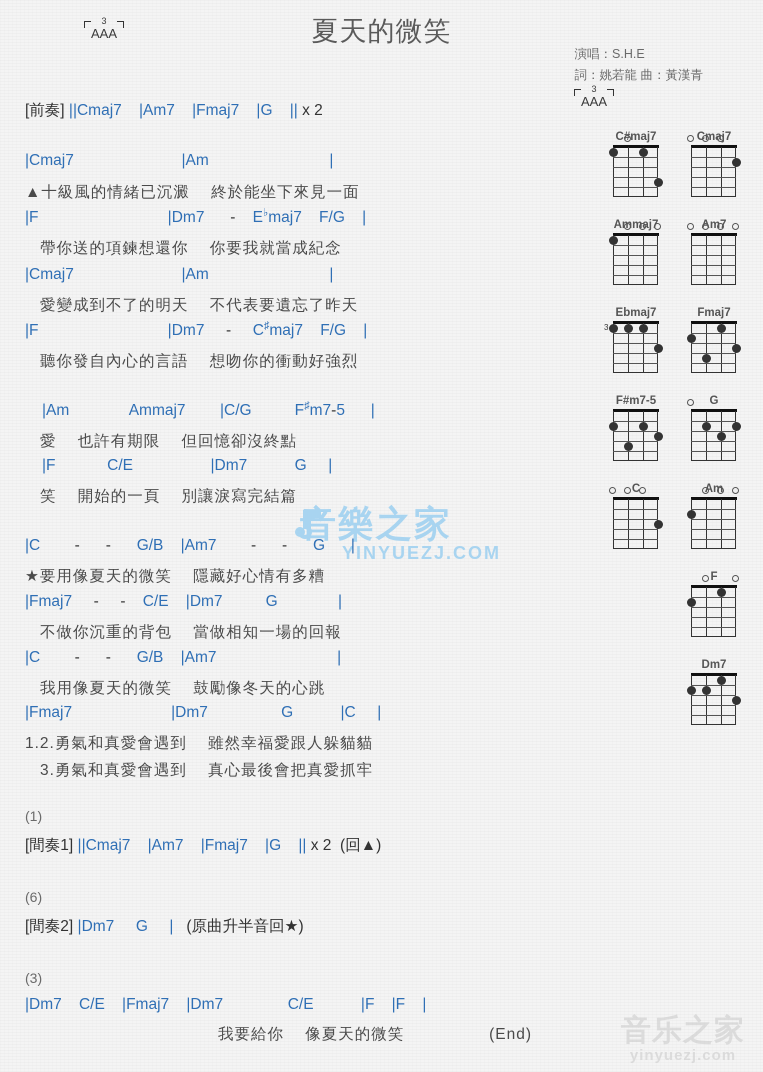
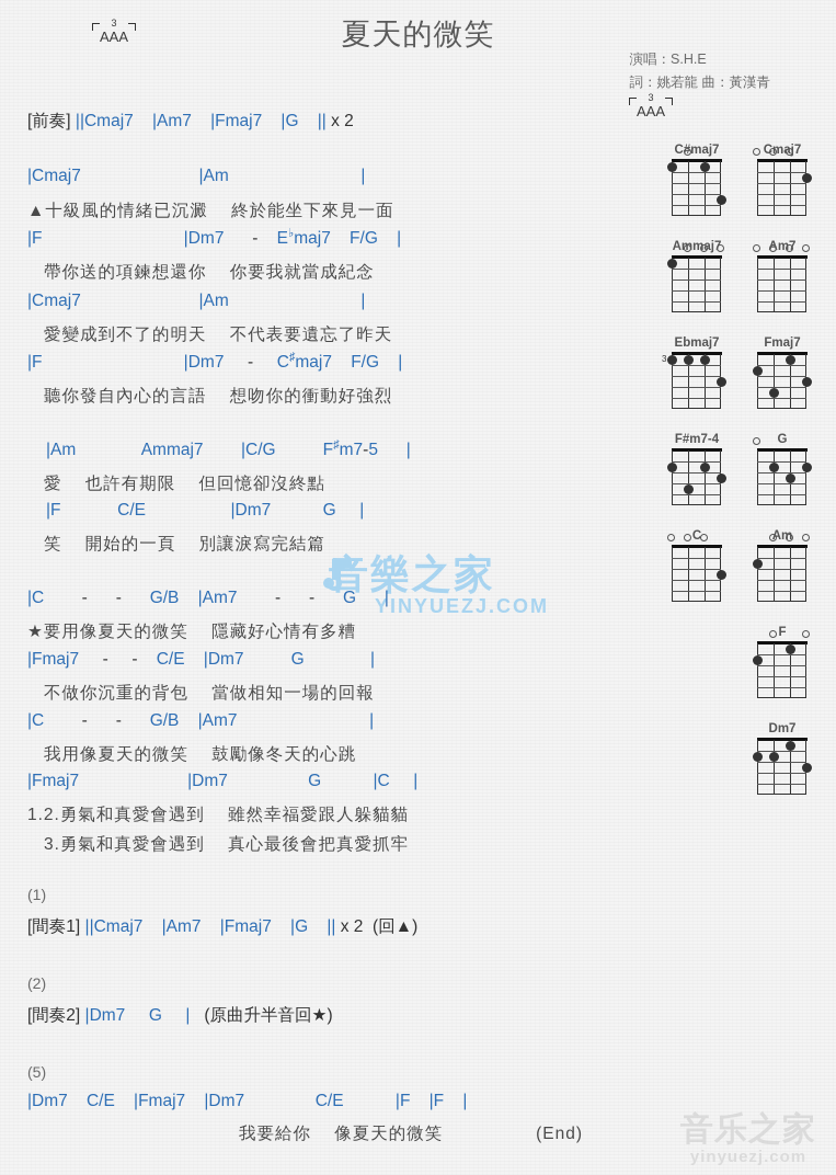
  音樂之家
  YINYUEZJ.COM
  音乐之家
  yinyuezj.com
  夏天的微笑
  3
  AAA
  3
  AAA
  演唱：S.H.E
  詞：姚若龍 曲：黃漢青
  [前奏] ||Cmaj7 |Am7 |Fmaj7 |G || x 2
  |Cmaj7 |Am |
  ▲十級風的情緒已沉澱 終於能坐下來見一面
  |F |Dm7 - E♭maj7 F/G |
  帶你送的項鍊想還你 你要我就當成紀念
  |Cmaj7 |Am |
  愛變成到不了的明天 不代表要遺忘了昨天
  |F |Dm7 - C♯maj7 F/G |
  聽你發自內心的言語 想吻你的衝動好強烈
  |Am Ammaj7 |C/G F♯m7-5 |
  愛 也許有期限 但回憶卻沒終點
  |F C/E |Dm7 G |
  笑 開始的一頁 別讓淚寫完結篇
  |C - - G/B |Am7 - - G |
  ★要用像夏天的微笑 隱藏好心情有多糟
  |Fmaj7 - - C/E |Dm7 G |
  不做你沉重的背包 當做相知一場的回報
  |C - - G/B |Am7 |
  我用像夏天的微笑 鼓勵像冬天的心跳
  |Fmaj7 |Dm7 G |C |
  1.2.勇氣和真愛會遇到 雖然幸福愛跟人躲貓貓
  3.勇氣和真愛會遇到 真心最後會把真愛抓牢
  (1)
  [間奏1] ||Cmaj7 |Am7 |Fmaj7 |G || x 2 (回▲)
- (6)
+ (2)
  [間奏2] |Dm7 G | (原曲升半音回★)
- (3)
+ (5)
  |Dm7 C/E |Fmaj7 |Dm7 C/E |F |F |
  我要給你 像夏天的微笑 (End)
  C#maj7
  Cmaj7
  Ammaj7
  Am7
  Ebmaj7
  3
  Fmaj7
- F#m7-5
+ F#m7-4
  G
  C
  Am
  F
  Dm7
